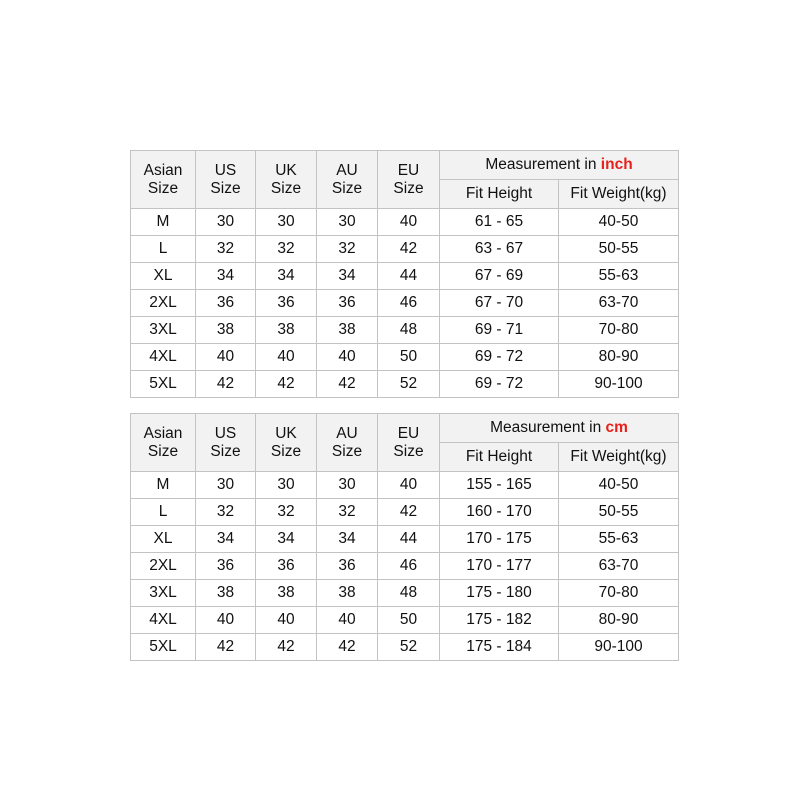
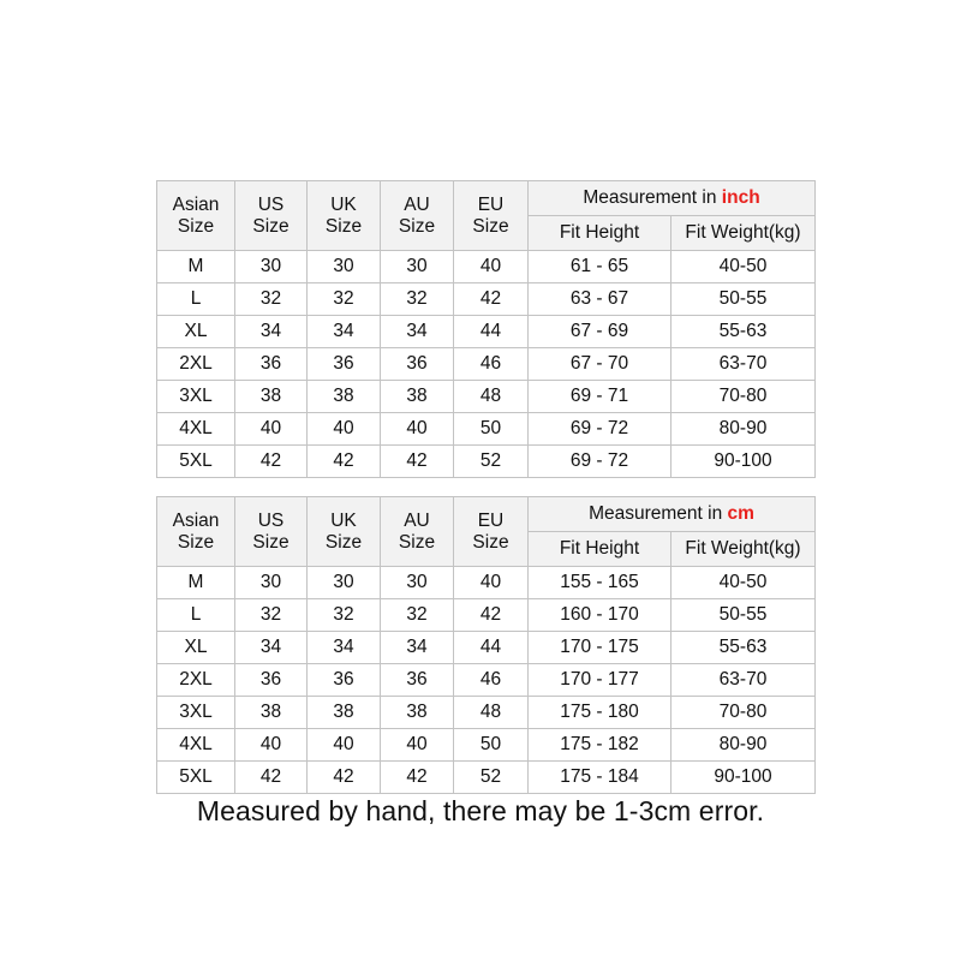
  Asian Size	US Size	UK Size	AU Size	EU Size	Measurement in inch
  Fit Height	Fit Weight(kg)
  M	30	30	30	40	61 - 65	40-50
  L	32	32	32	42	63 - 67	50-55
  XL	34	34	34	44	67 - 69	55-63
  2XL	36	36	36	46	67 - 70	63-70
  3XL	38	38	38	48	69 - 71	70-80
  4XL	40	40	40	50	69 - 72	80-90
  5XL	42	42	42	52	69 - 72	90-100
  Asian Size	US Size	UK Size	AU Size	EU Size	Measurement in cm
  Fit Height	Fit Weight(kg)
  M	30	30	30	40	155 - 165	40-50
  L	32	32	32	42	160 - 170	50-55
  XL	34	34	34	44	170 - 175	55-63
  2XL	36	36	36	46	170 - 177	63-70
  3XL	38	38	38	48	175 - 180	70-80
  4XL	40	40	40	50	175 - 182	80-90
  5XL	42	42	42	52	175 - 184	90-100
+ Measured by hand, there may be 1-3cm error.
